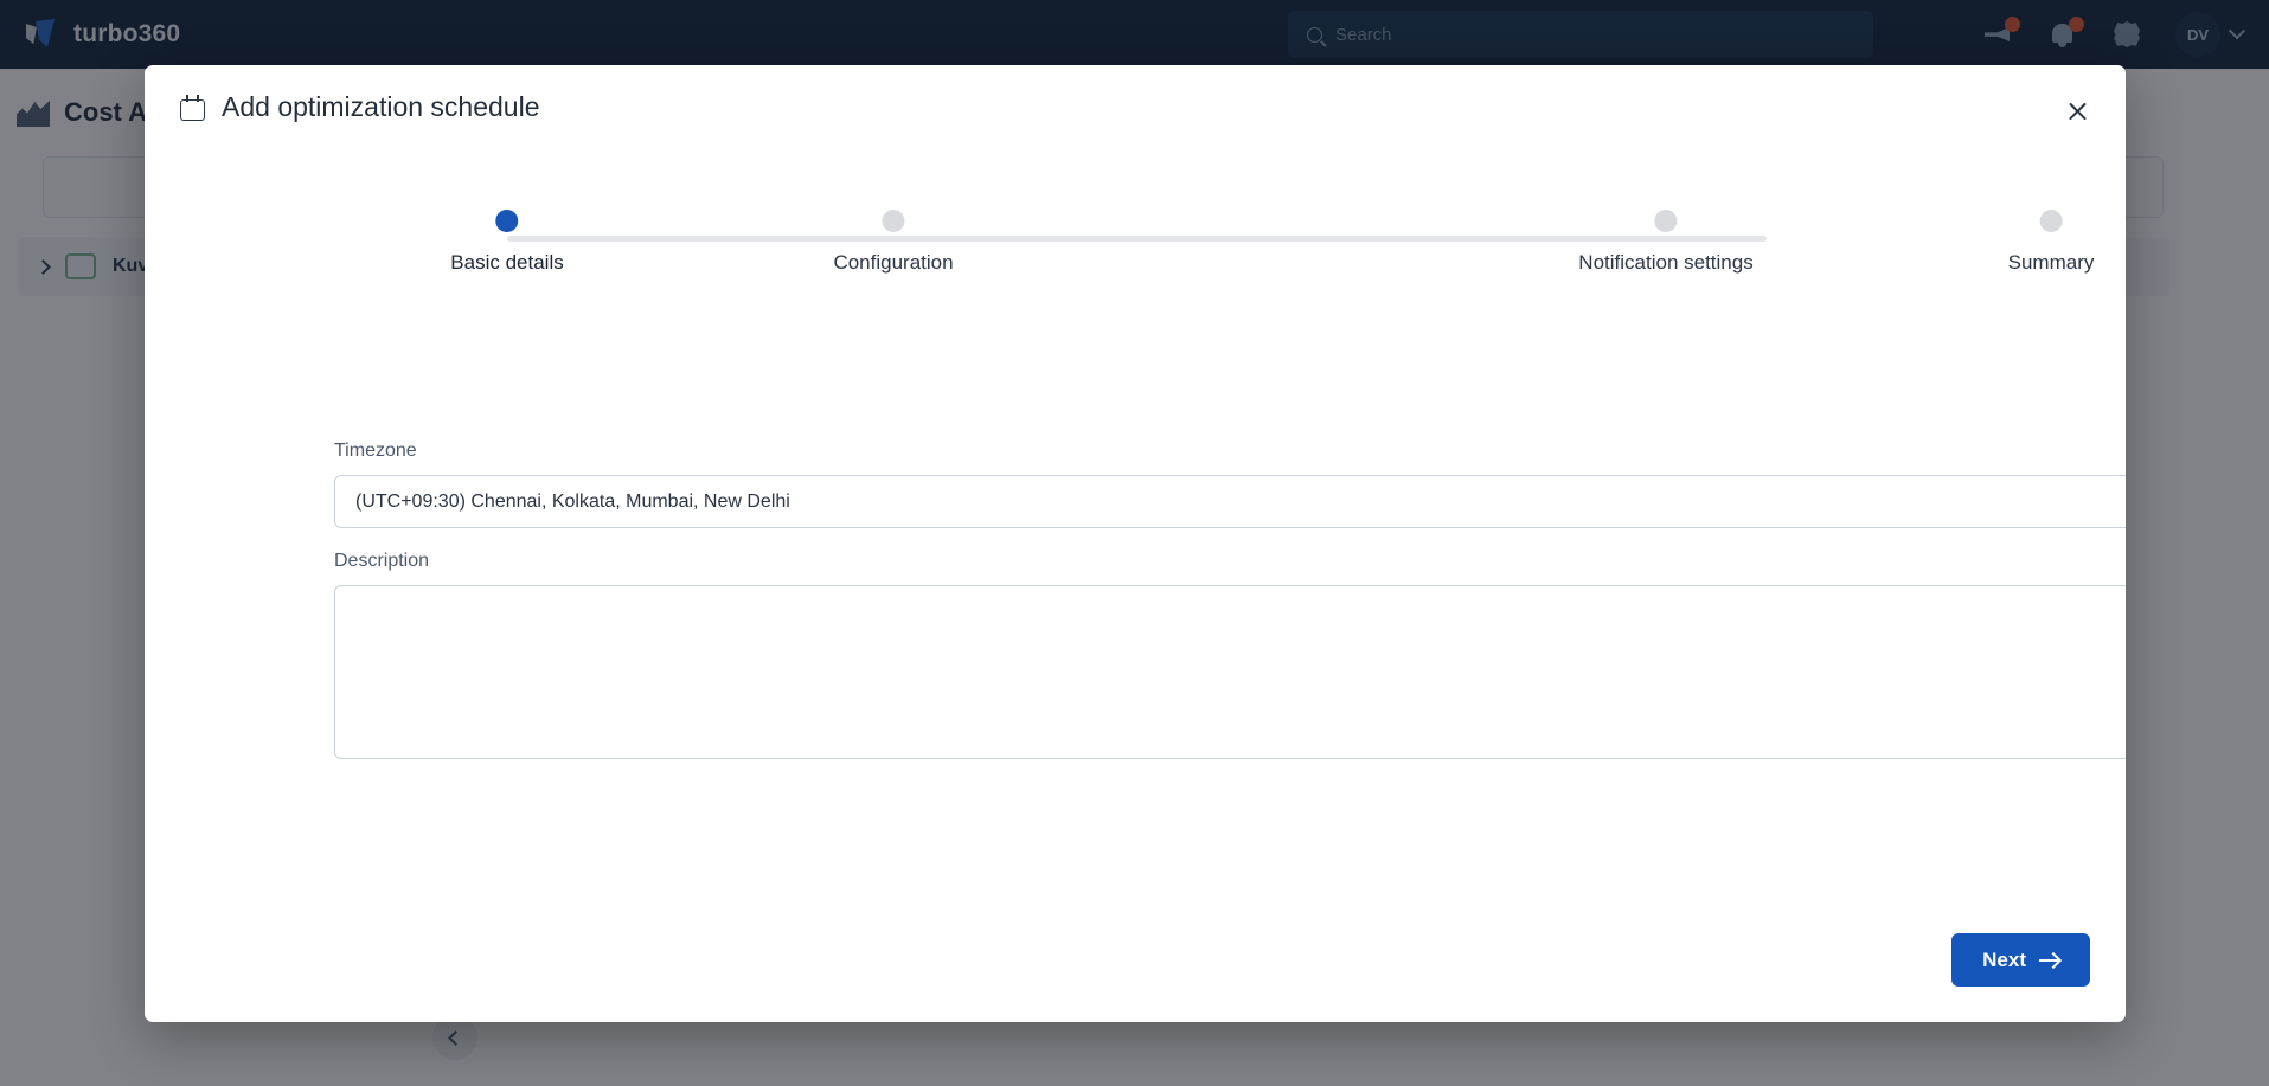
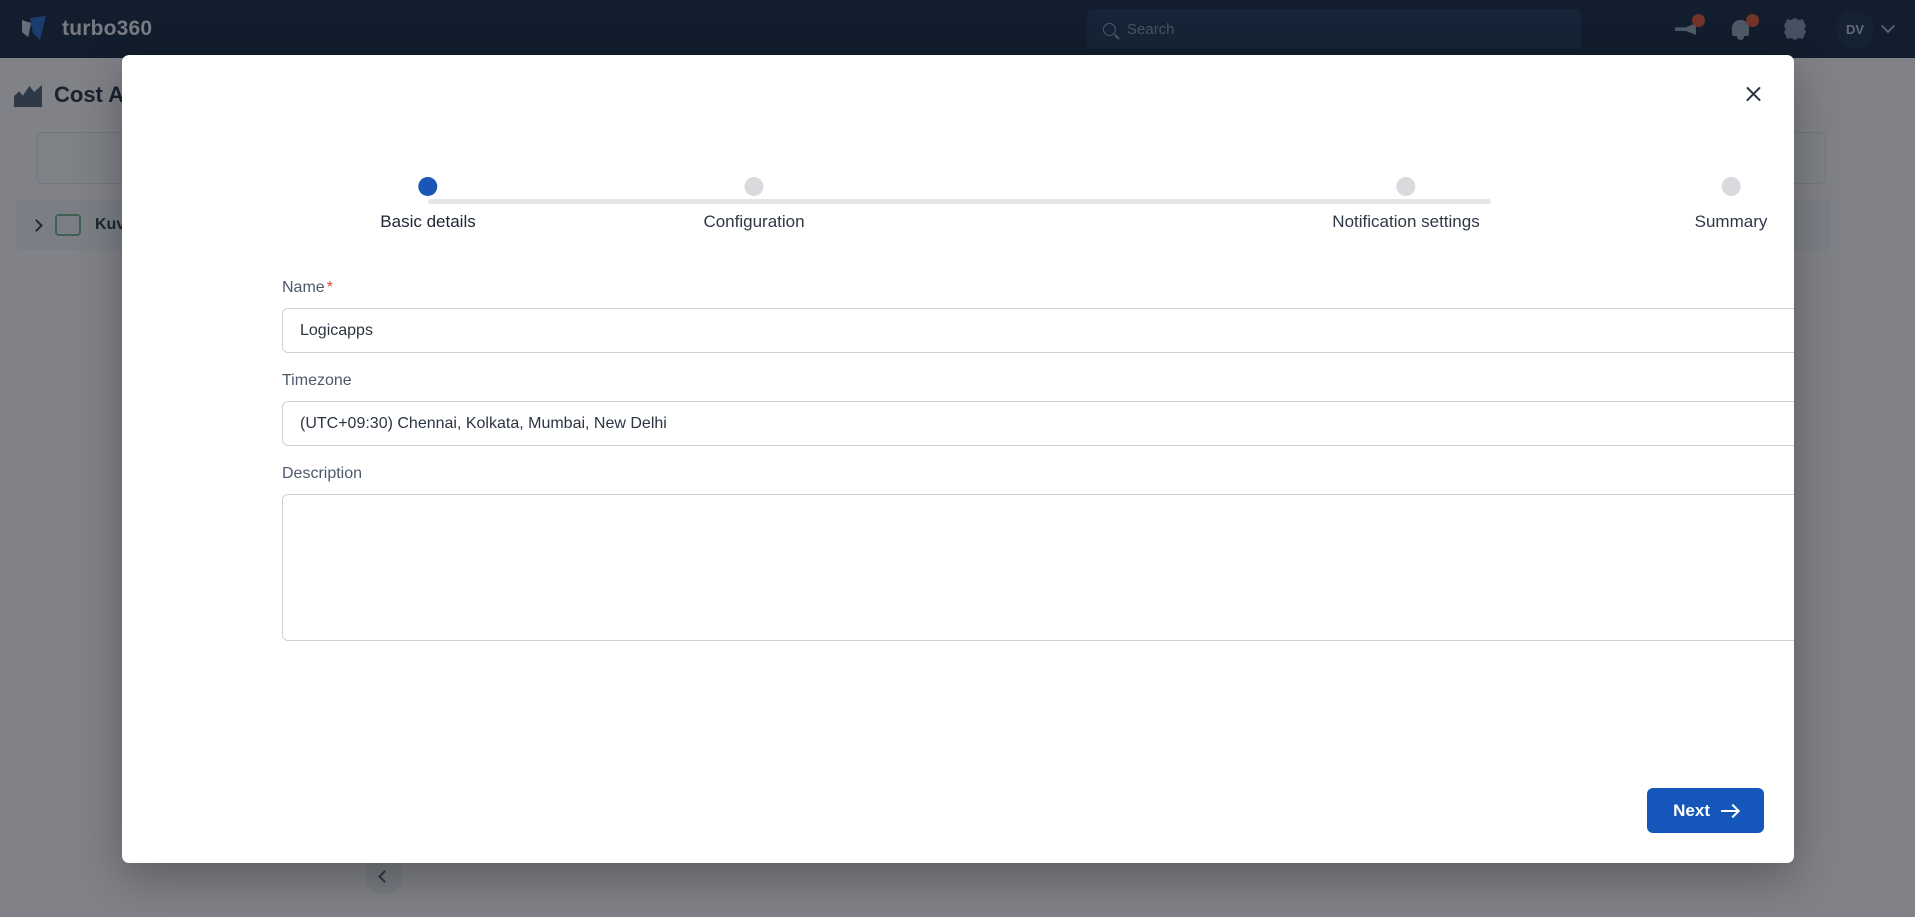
  turbo360
  Search
  DV
  Cost A
  Kuv
- Add optimization schedule
  Basic details
  Configuration
  Notification settings
  Summary
+ Name*
+ Logicapps
  Timezone
  (UTC+09:30) Chennai, Kolkata, Mumbai, New Delhi
  Description
  Next
